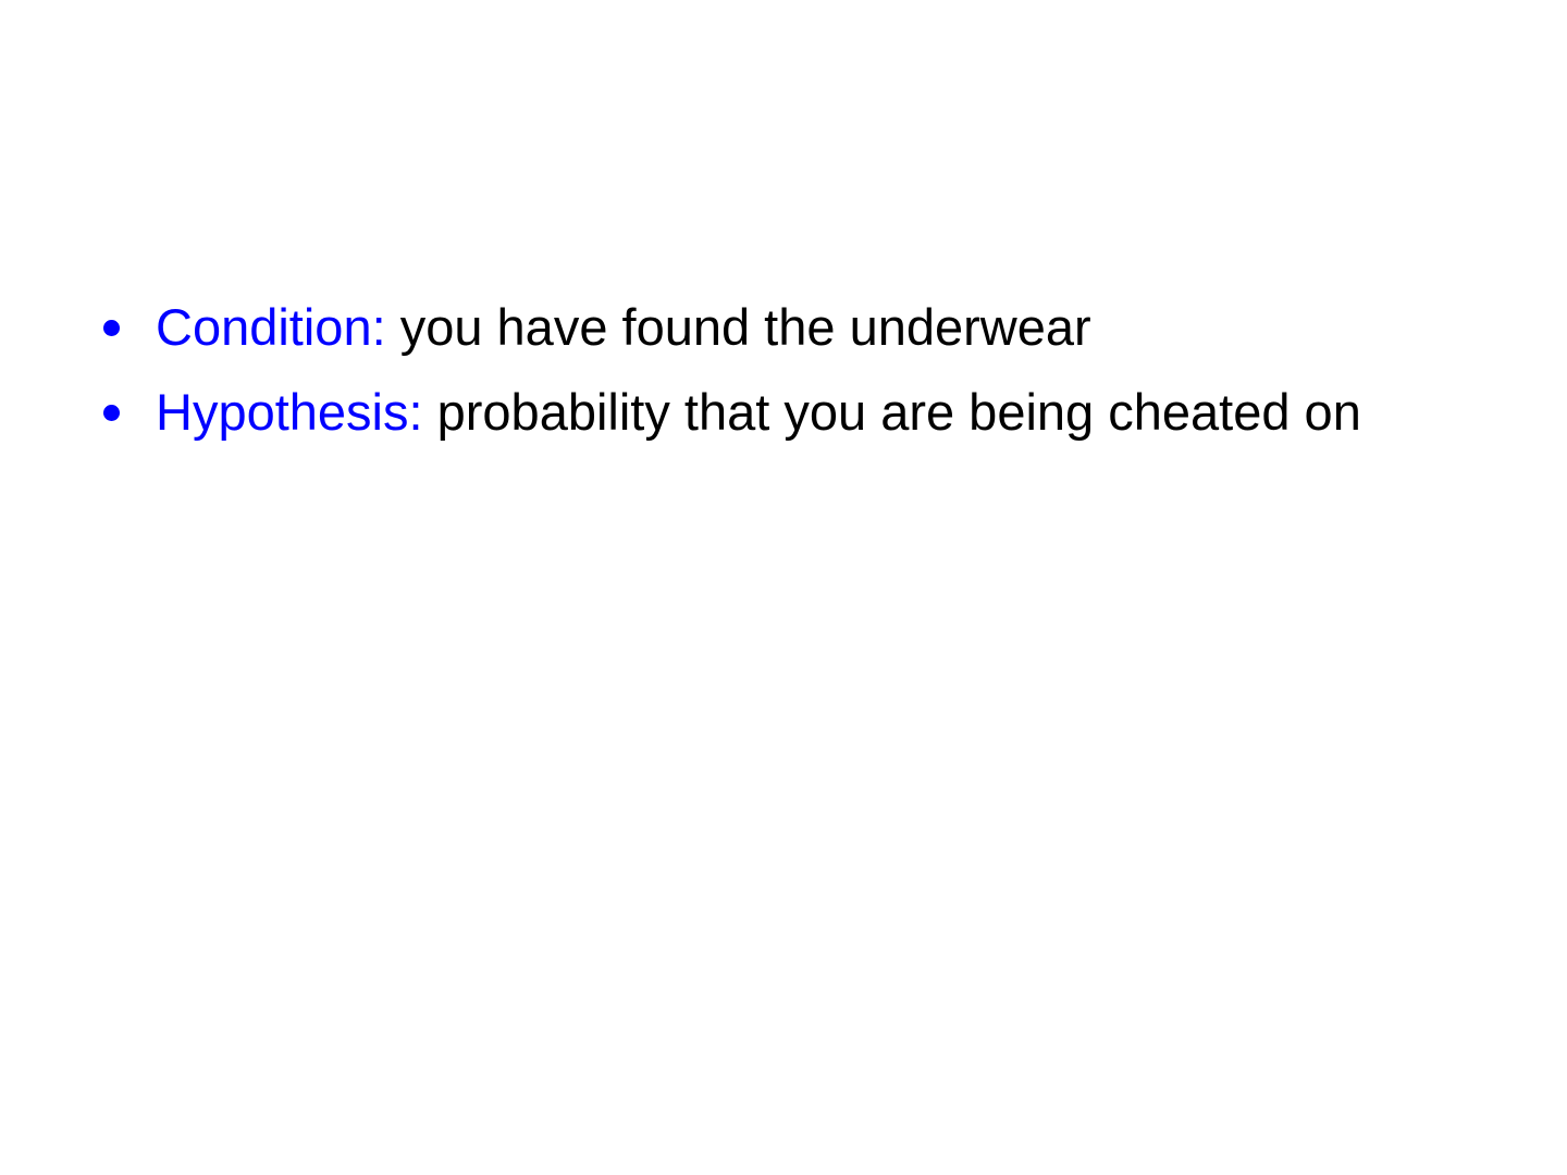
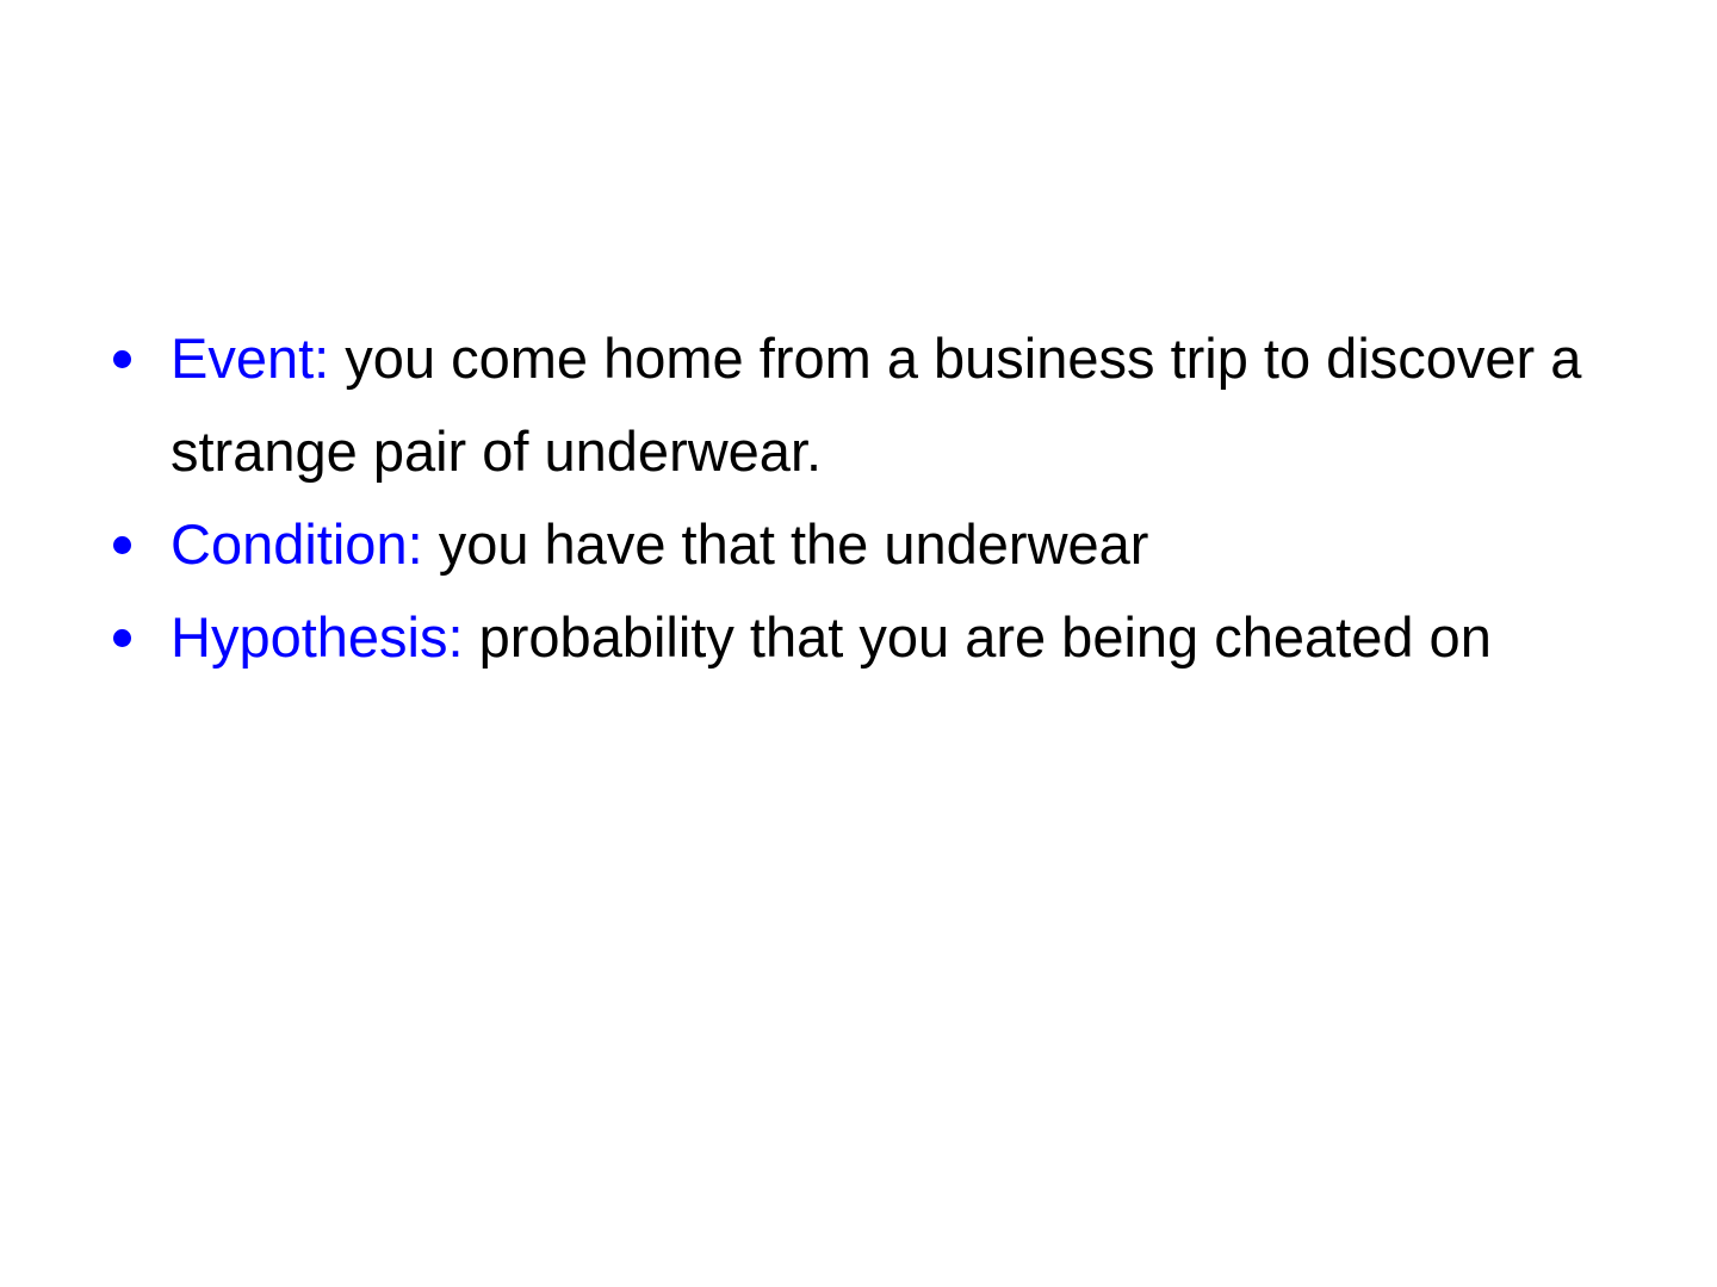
+ Event: you come home from a business trip to discover a strange pair of underwear.
- Condition: you have found the underwear
+ Condition: you have that the underwear
  Hypothesis: probability that you are being cheated on
